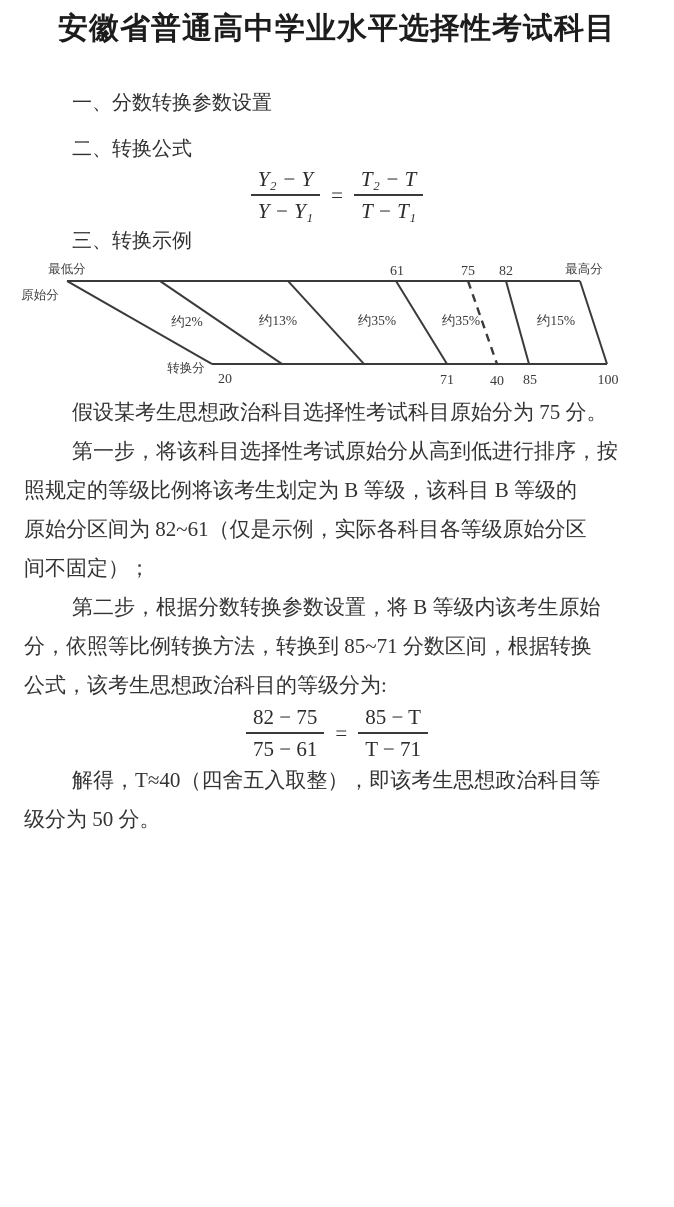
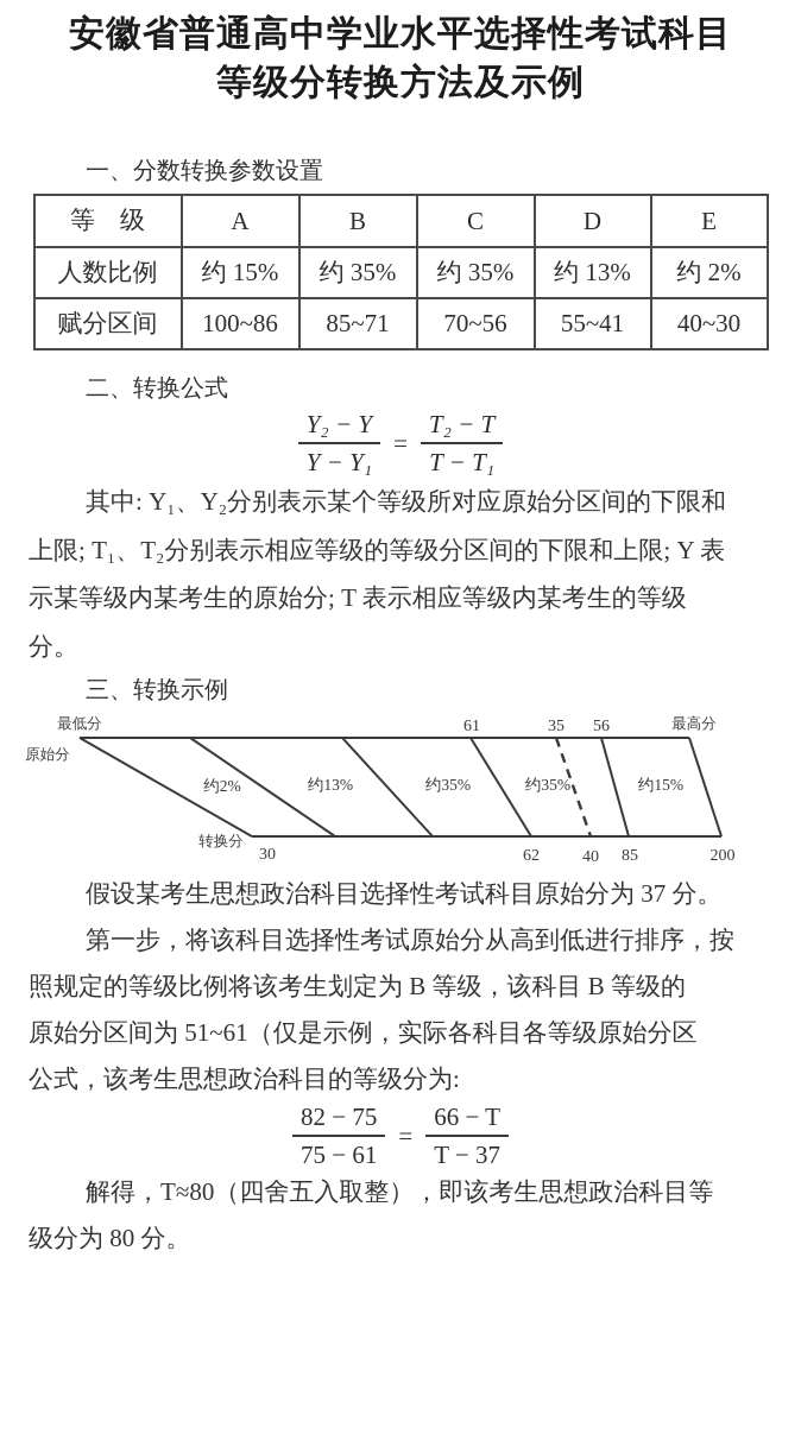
  安徽省普通高中学业水平选择性考试科目
+ 等级分转换方法及示例
  一、分数转换参数设置
+ 等 级	A	B	C	D	E
+ 人数比例	约 15%	约 35%	约 35%	约 13%	约 2%
+ 赋分区间	100~86	85~71	70~56	55~41	40~30
  二、转换公式
  Y₂ − Y
  Y − Y₁
  =
  T₂ − T
  T − T₁
+ 其中: Y₁、Y₂分别表示某个等级所对应原始分区间的下限和
+ 上限; T₁、T₂分别表示相应等级的等级分区间的下限和上限; Y 表
+ 示某等级内某考生的原始分; T 表示相应等级内某考生的等级
+ 分。
  三、转换示例
  最低分
  61
- 75
+ 35
- 82
+ 56
  最高分
  原始分
  约2%
  约13%
  约35%
  约35%
  约15%
  转换分
- 20
+ 30
- 71
+ 62
  40
  85
- 100
+ 200
- 假设某考生思想政治科目选择性考试科目原始分为 75 分。
+ 假设某考生思想政治科目选择性考试科目原始分为 37 分。
  第一步，将该科目选择性考试原始分从高到低进行排序，按
  照规定的等级比例将该考生划定为 B 等级，该科目 B 等级的
- 原始分区间为 82~61（仅是示例，实际各科目各等级原始分区
+ 原始分区间为 51~61（仅是示例，实际各科目各等级原始分区
- 间不固定）；
- 第二步，根据分数转换参数设置，将 B 等级内该考生原始
- 分，依照等比例转换方法，转换到 85~71 分数区间，根据转换
  公式，该考生思想政治科目的等级分为:
  82 − 75
  75 − 61
  =
- 85 − T
+ 66 − T
- T − 71
+ T − 37
- 解得，T≈40（四舍五入取整），即该考生思想政治科目等
+ 解得，T≈80（四舍五入取整），即该考生思想政治科目等
- 级分为 50 分。
+ 级分为 80 分。
